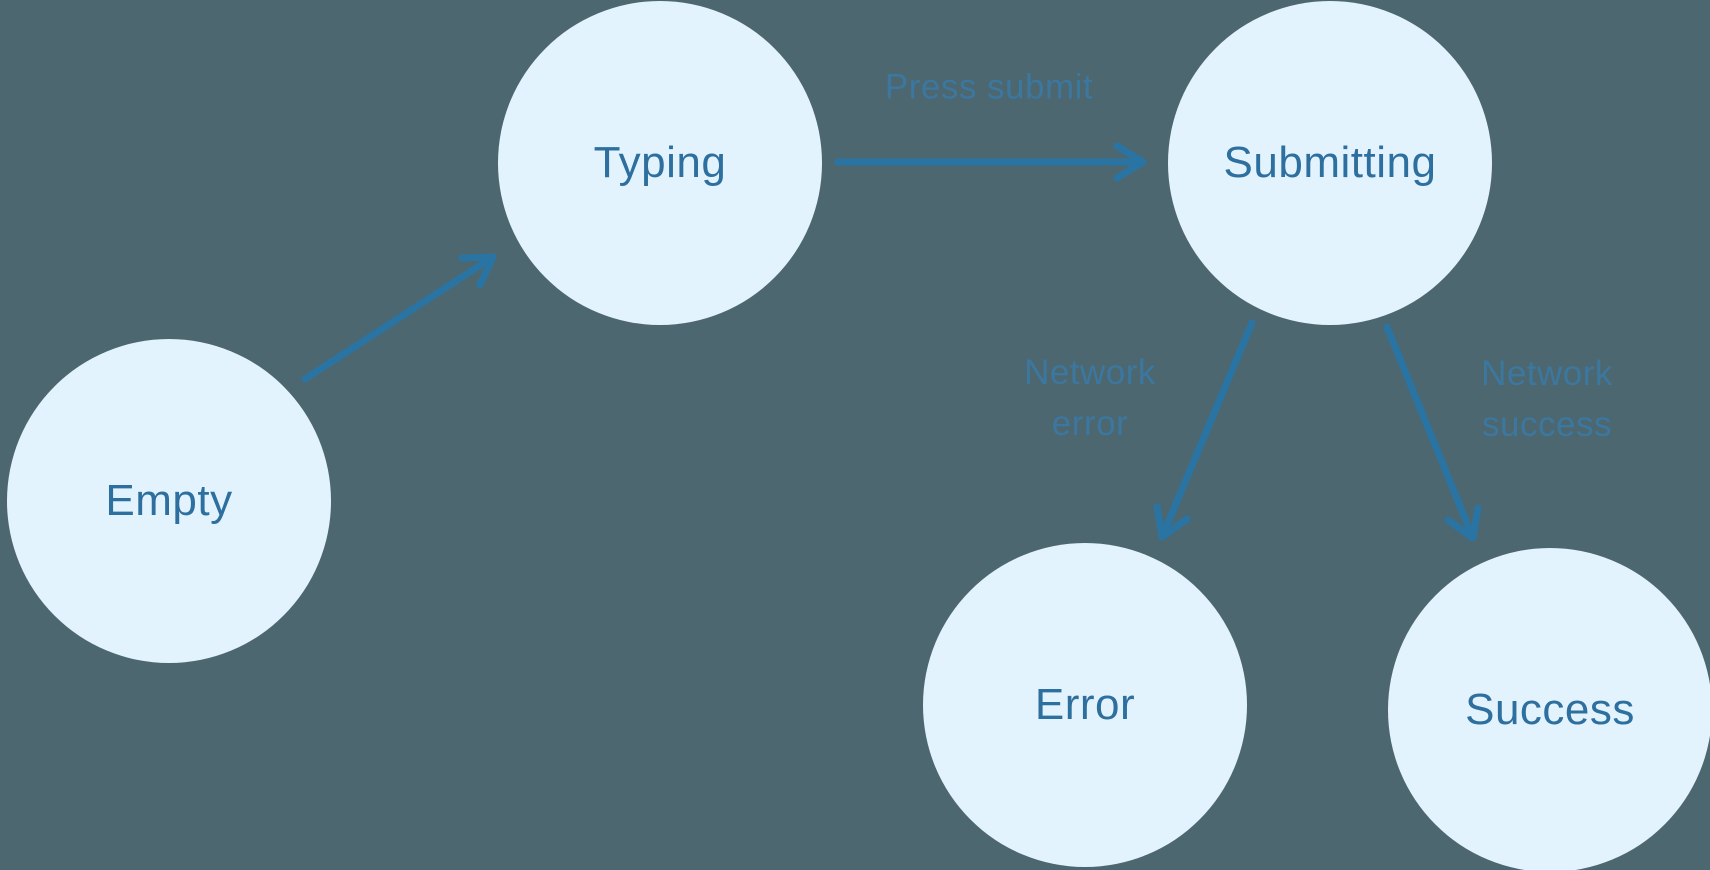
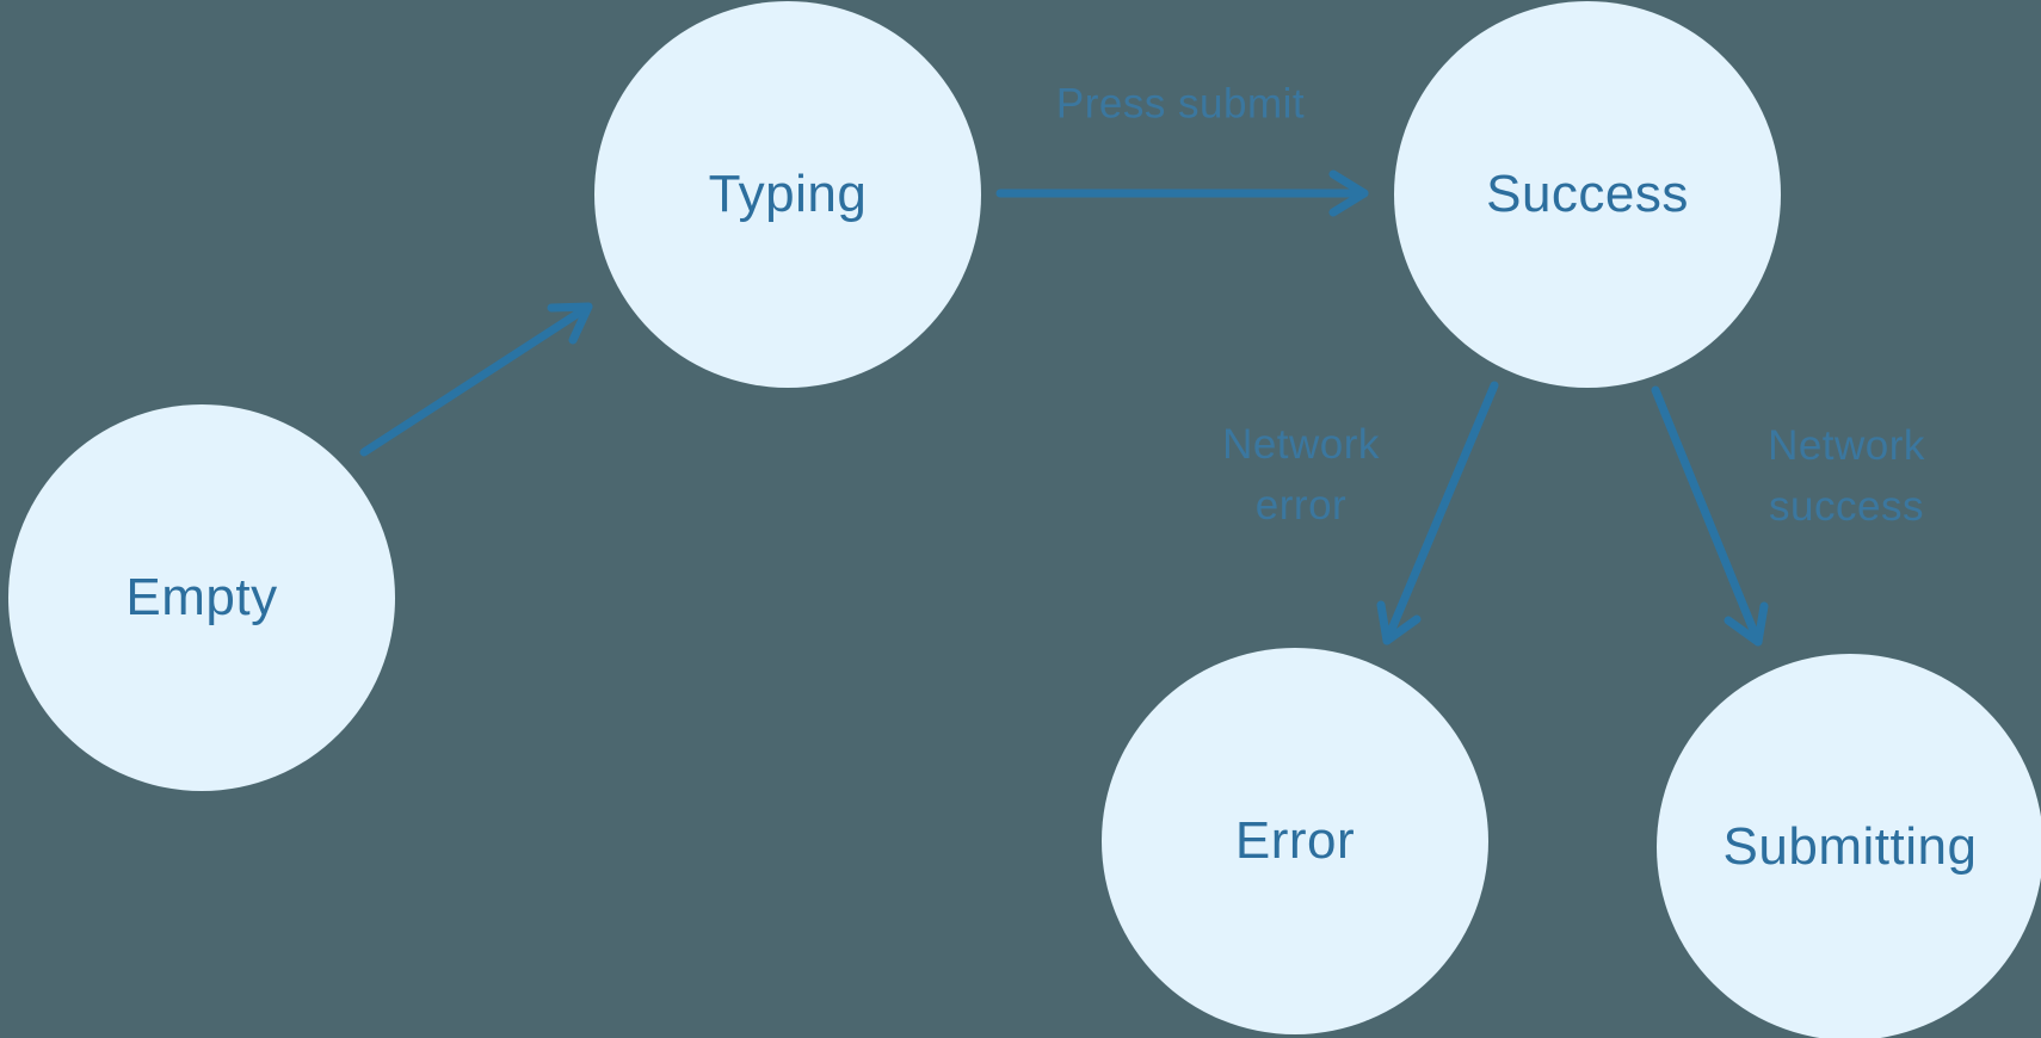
  Empty
  Typing
- Submitting
+ Success
  Error
- Success
+ Submitting
  Press submit
  Network
  error
  Network
  success
